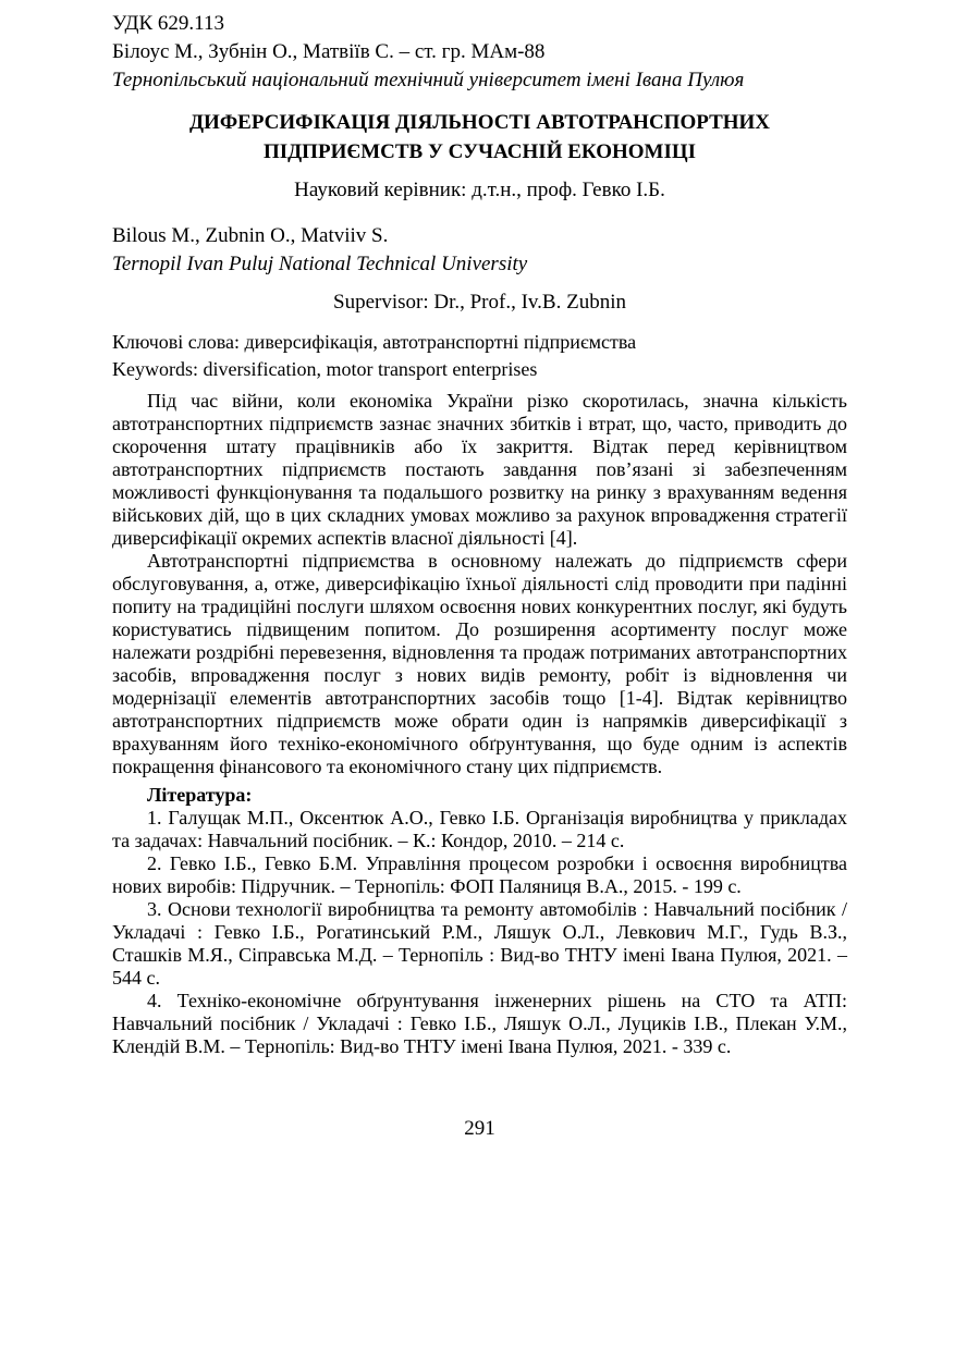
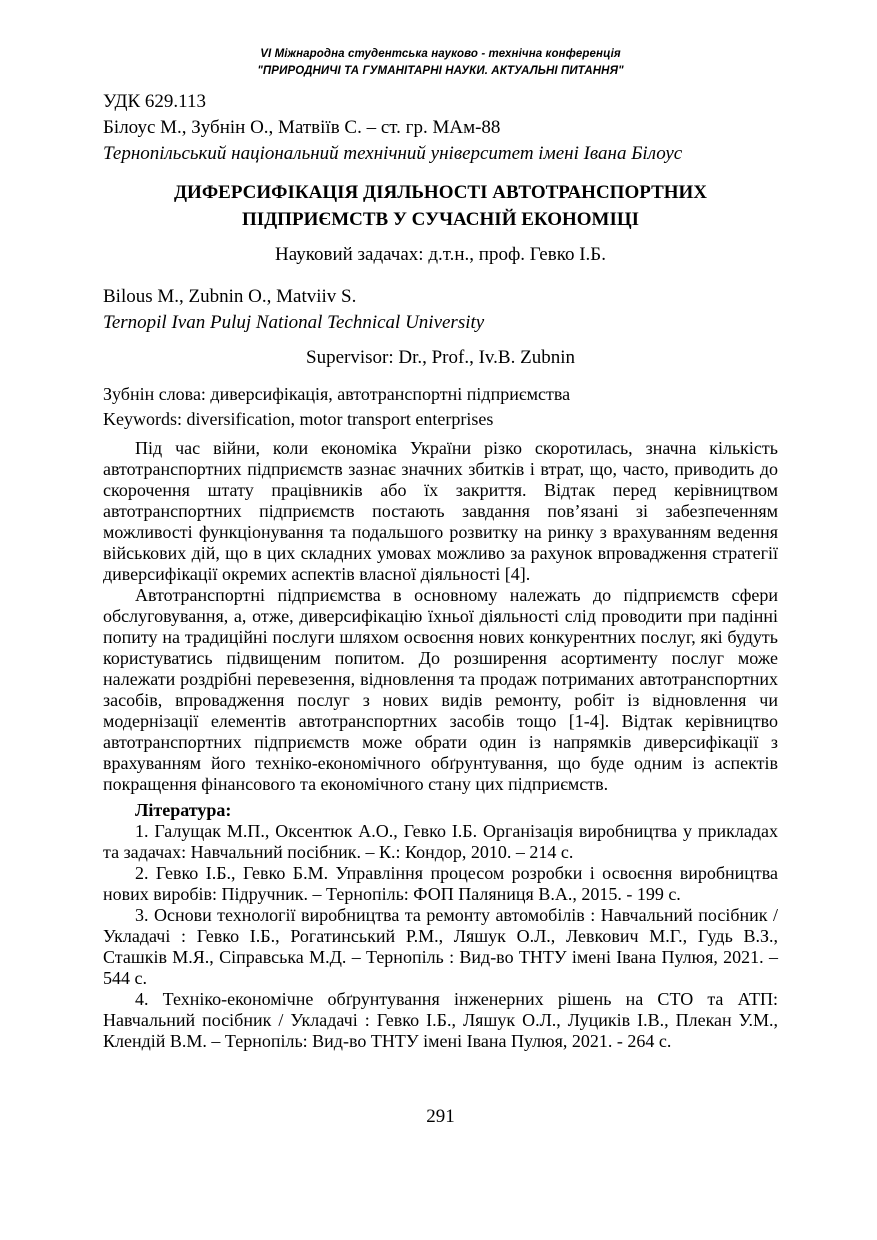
+ VI Міжнародна студентська науково - технічна конференція
+ "ПРИРОДНИЧІ ТА ГУМАНІТАРНІ НАУКИ. АКТУАЛЬНІ ПИТАННЯ"
  УДК 629.113
  Білоус М., Зубнін О., Матвіїв С. – ст. гр. МАм-88
- Тернопільський національний технічний університет імені Івана Пулюя
+ Тернопільський національний технічний університет імені Івана Білоус
  ДИФЕРСИФІКАЦІЯ ДІЯЛЬНОСТІ АВТОТРАНСПОРТНИХ ПІДПРИЄМСТВ У СУЧАСНІЙ ЕКОНОМІЦІ
- Науковий керівник: д.т.н., проф. Гевко І.Б.
+ Науковий задачах: д.т.н., проф. Гевко І.Б.
  Bilous M., Zubnin O., Matviiv S.
  Ternopil Ivan Puluj National Technical University
  Supervisor: Dr., Prof., Iv.B. Zubnin
- Ключові слова: диверсифікація, автотранспортні підприємства
+ Зубнін слова: диверсифікація, автотранспортні підприємства
  Keywords: diversification, motor transport enterprises
  Під час війни, коли економіка України різко скоротилась, значна кількість автотранспортних підприємств зазнає значних збитків і втрат, що, часто, приводить до скорочення штату працівників або їх закриття. Відтак перед керівництвом автотранспортних підприємств постають завдання пов’язані зі забезпеченням можливості функціонування та подальшого розвитку на ринку з врахуванням ведення військових дій, що в цих складних умовах можливо за рахунок впровадження стратегії диверсифікації окремих аспектів власної діяльності [4].
  Автотранспортні підприємства в основному належать до підприємств сфери обслуговування, а, отже, диверсифікацію їхньої діяльності слід проводити при падінні попиту на традиційні послуги шляхом освоєння нових конкурентних послуг, які будуть користуватись підвищеним попитом. До розширення асортименту послуг може належати роздрібні перевезення, відновлення та продаж потриманих автотранспортних засобів, впровадження послуг з нових видів ремонту, робіт із відновлення чи модернізації елементів автотранспортних засобів тощо [1-4]. Відтак керівництво автотранспортних підприємств може обрати один із напрямків диверсифікації з врахуванням його техніко-економічного обґрунтування, що буде одним із аспектів покращення фінансового та економічного стану цих підприємств.
  Література:
  1. Галущак М.П., Оксентюк А.О., Гевко І.Б. Організація виробництва у прикладах та задачах: Навчальний посібник. – К.: Кондор, 2010. – 214 с.
  2. Гевко І.Б., Гевко Б.М. Управління процесом розробки і освоєння виробництва нових виробів: Підручник. – Тернопіль: ФОП Паляниця В.А., 2015. - 199 с.
  3. Основи технології виробництва та ремонту автомобілів : Навчальний посібник / Укладачі : Гевко І.Б., Рогатинський Р.М., Ляшук О.Л., Левкович М.Г., Гудь В.З., Сташків М.Я., Сіправська М.Д. – Тернопіль : Вид-во ТНТУ імені Івана Пулюя, 2021. – 544 с.
- 4. Техніко-економічне обґрунтування інженерних рішень на СТО та АТП: Навчальний посібник / Укладачі : Гевко І.Б., Ляшук О.Л., Луциків І.В., Плекан У.М., Клендій В.М. – Тернопіль: Вид-во ТНТУ імені Івана Пулюя, 2021. - 339 с.
+ 4. Техніко-економічне обґрунтування інженерних рішень на СТО та АТП: Навчальний посібник / Укладачі : Гевко І.Б., Ляшук О.Л., Луциків І.В., Плекан У.М., Клендій В.М. – Тернопіль: Вид-во ТНТУ імені Івана Пулюя, 2021. - 264 с.
  291
